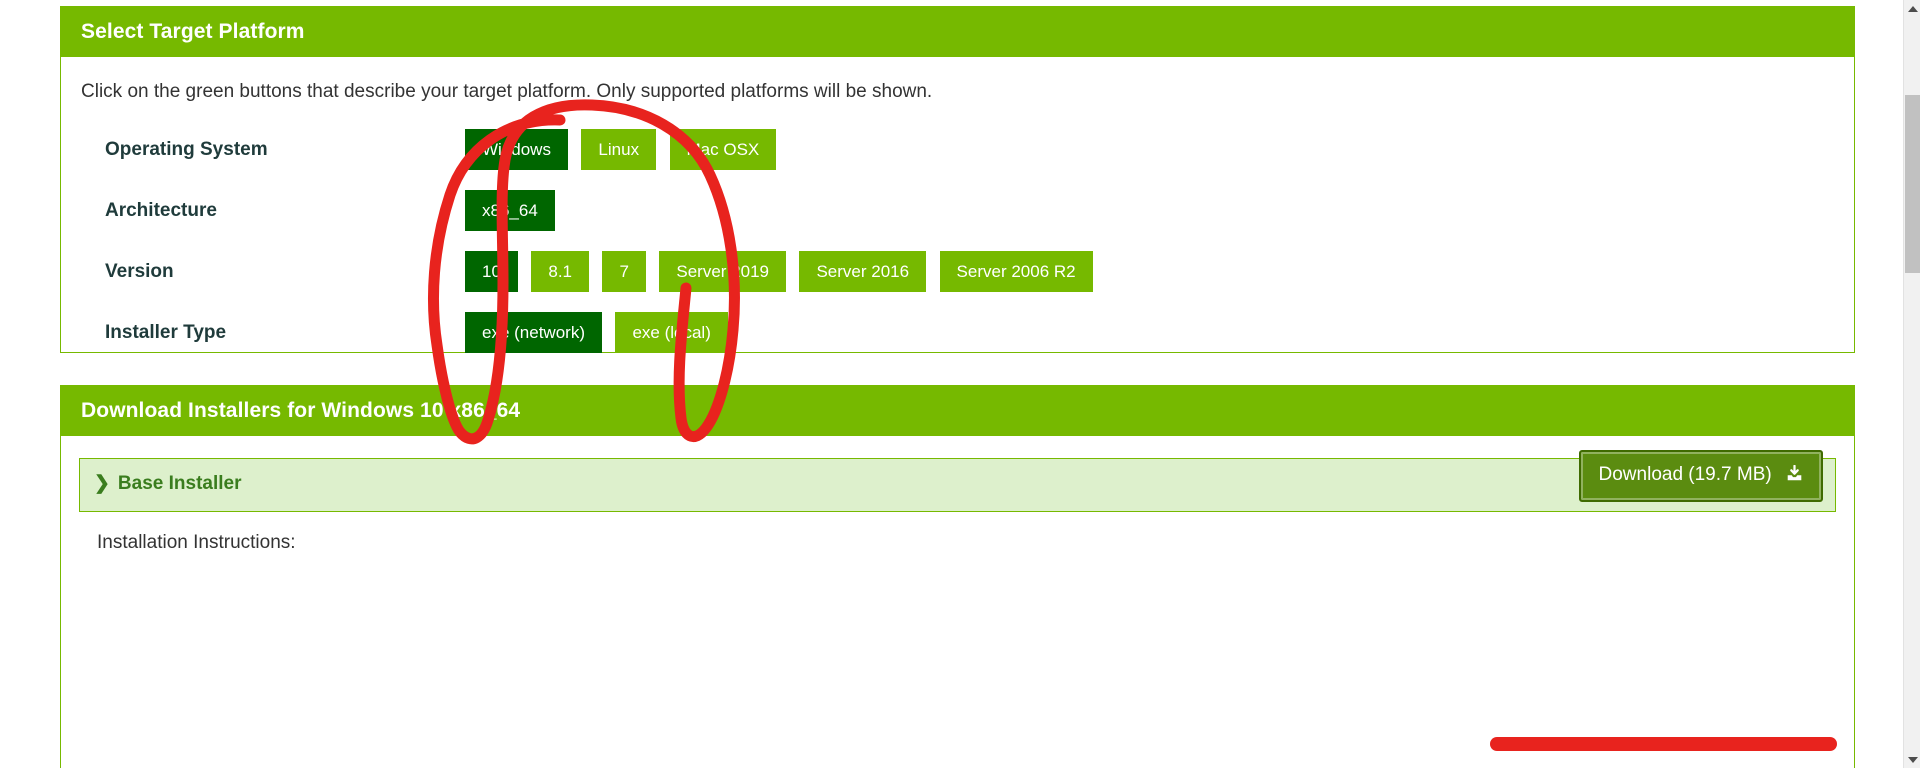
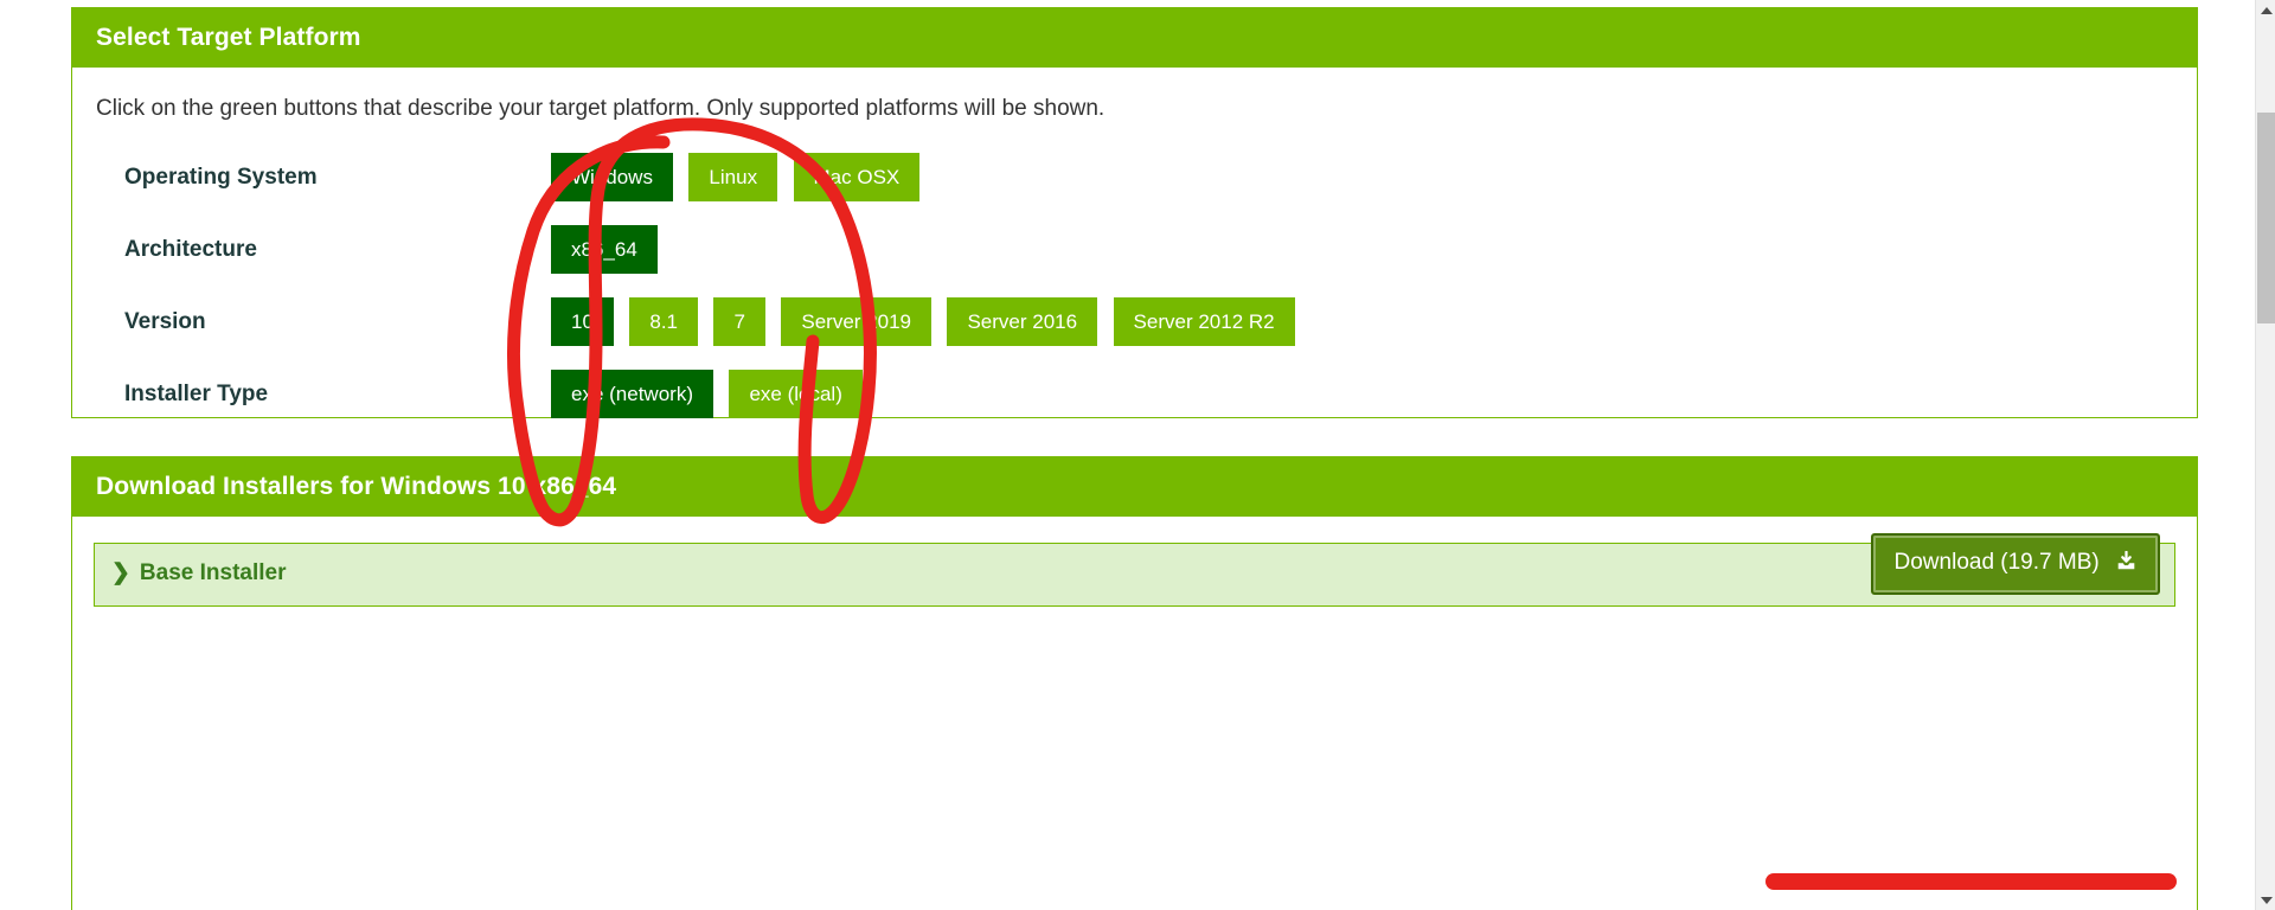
  Select Target Platform
  Click on the green buttons that describe your target platform. Only supported platforms will be shown.
  Operating System	Widows Linux ac OSX
  Architecture	x8_64
- Version	10 8.1 7 Server019 Server 2016 Server 2006 R2
+ Version	10 8.1 7 Server019 Server 2016 Server 2012 R2
  Installer Type	ex (network) exe (lcal)
  Download Installers for Windows 108664
  ❯ Base Installer
  Download (19.7 MB)
- Installation Instructions:
